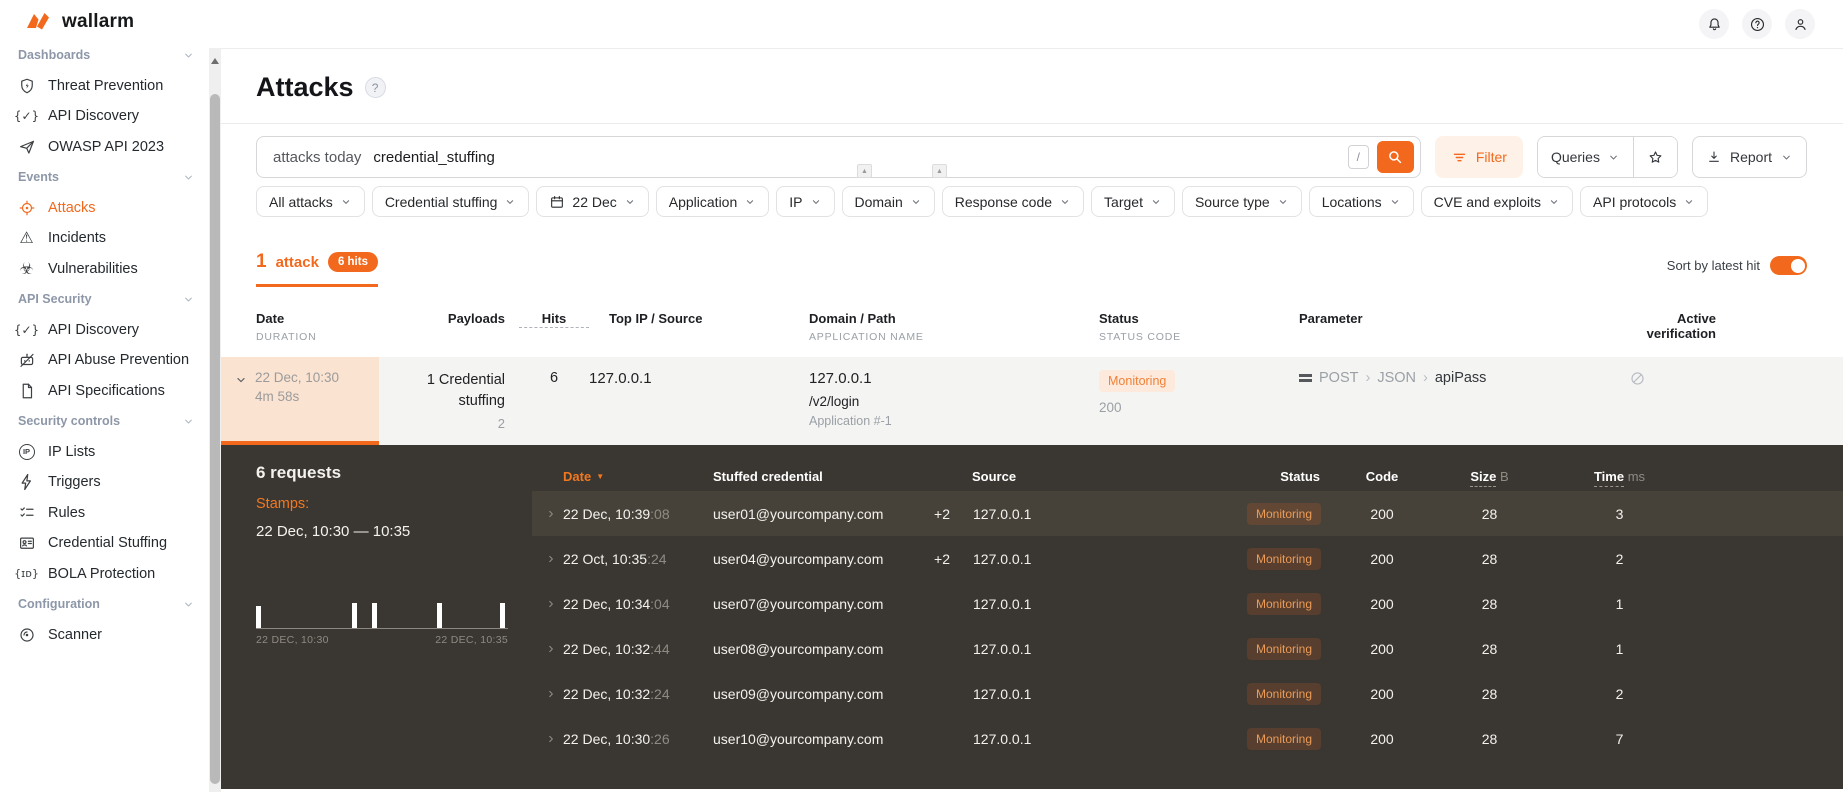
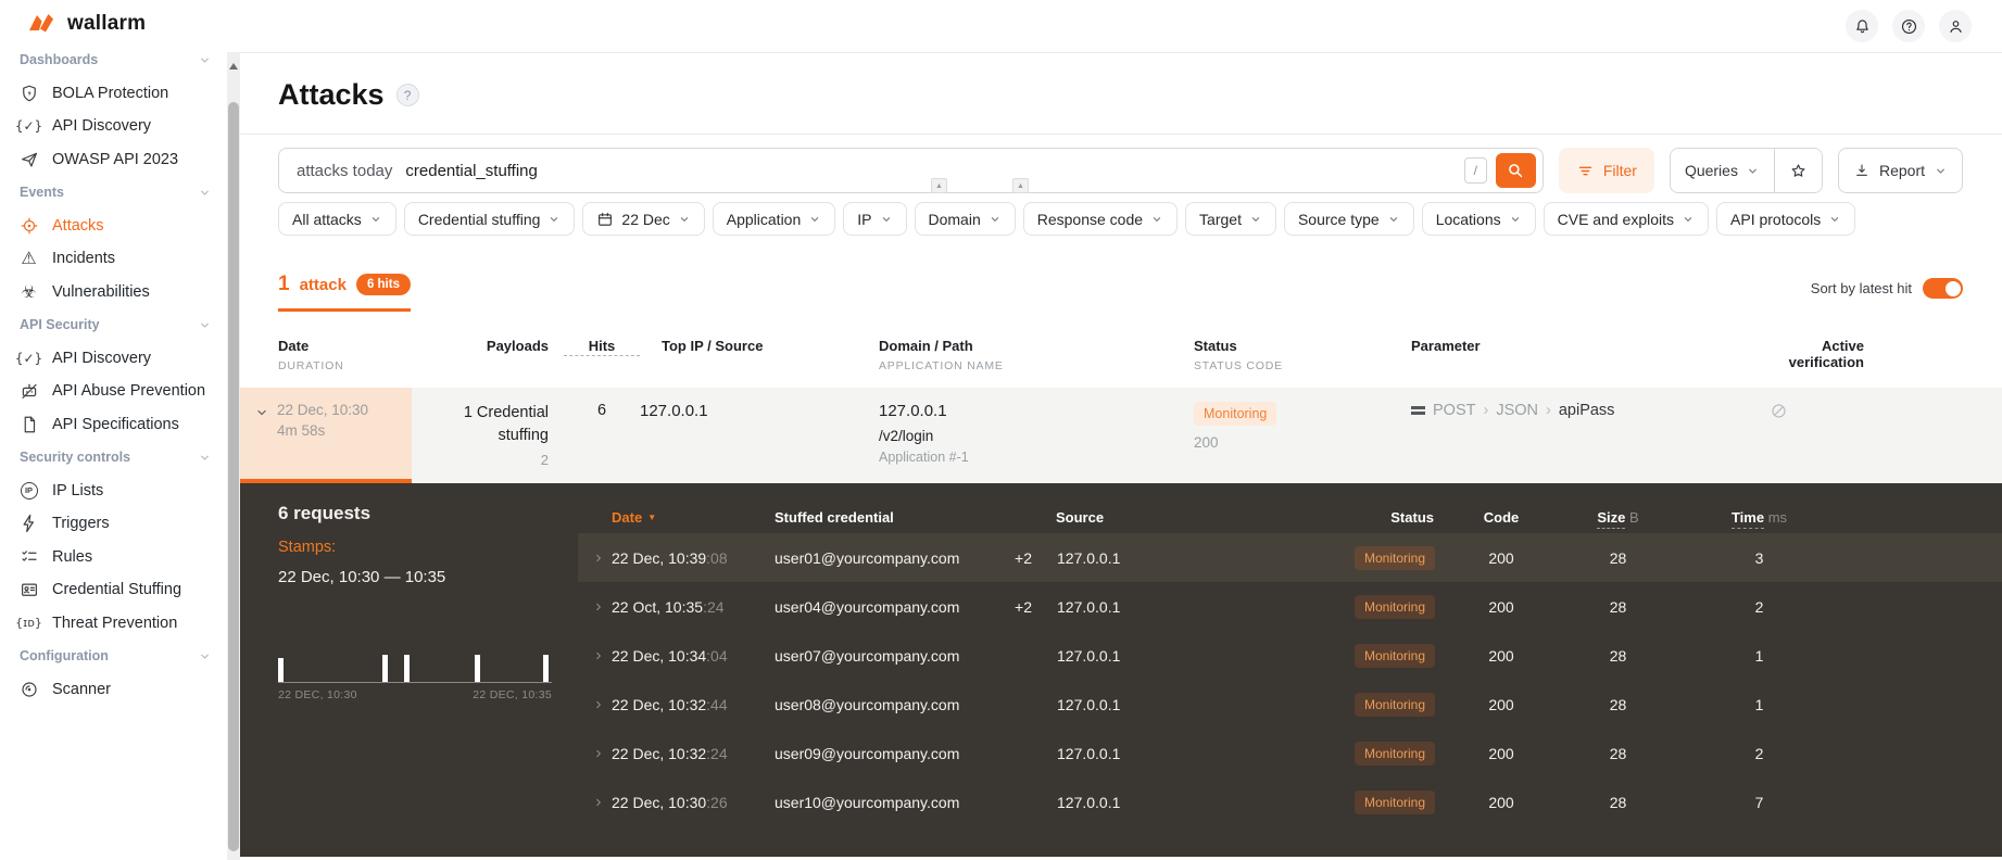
  wallarm
  Dashboards
- Threat Prevention
+ BOLA Protection
  {✓}
  API Discovery
  OWASP API 2023
  Events
  Attacks
  ⚠
  Incidents
  ☣
  Vulnerabilities
  API Security
  {✓}
  API Discovery
  API Abuse Prevention
  API Specifications
  Security controls
  IP
  IP Lists
  Triggers
  Rules
  Credential Stuffing
  {ɪᴅ}
- BOLA Protection
+ Threat Prevention
  Configuration
  Scanner
  Attacks
  ?
  attacks today
  credential_stuffing
  /
  Filter
  Queries
  Report
  All attacks
  Credential stuffing
  22 Dec
  Application
  IP
  Domain
  Response code
  Target
  Source type
  Locations
  CVE and exploits
  API protocols
  1
  attack
  6 hits
  Sort by latest hit
  Date
  DURATION
  Payloads
  Hits
  Top IP / Source
  Domain / Path
  APPLICATION NAME
  Status
  STATUS CODE
  Parameter
  Active verification
  22 Dec, 10:30
  4m 58s
  1 Credential stuffing
  2
  6
  127.0.0.1
  127.0.0.1
  /v2/login
  Application #-1
  Monitoring
  200
  POST
  ›
  JSON
  ›
  apiPass
  6 requests
  Stamps:
  22 Dec, 10:30 — 10:35
  22 DEC, 10:30
  22 DEC, 10:35
  Date ▼
  Stuffed credential
  Source
  Status
  Code
  Size B
  Time ms
  22 Dec, 10:39:08
  user01@yourcompany.com
  +2
  127.0.0.1
  Monitoring
  200
  28
  3
  22 Oct, 10:35:24
  user04@yourcompany.com
  +2
  127.0.0.1
  Monitoring
  200
  28
  2
  22 Dec, 10:34:04
  user07@yourcompany.com
  127.0.0.1
  Monitoring
  200
  28
  1
  22 Dec, 10:32:44
  user08@yourcompany.com
  127.0.0.1
  Monitoring
  200
  28
  1
  22 Dec, 10:32:24
  user09@yourcompany.com
  127.0.0.1
  Monitoring
  200
  28
  2
  22 Dec, 10:30:26
  user10@yourcompany.com
  127.0.0.1
  Monitoring
  200
  28
  7
